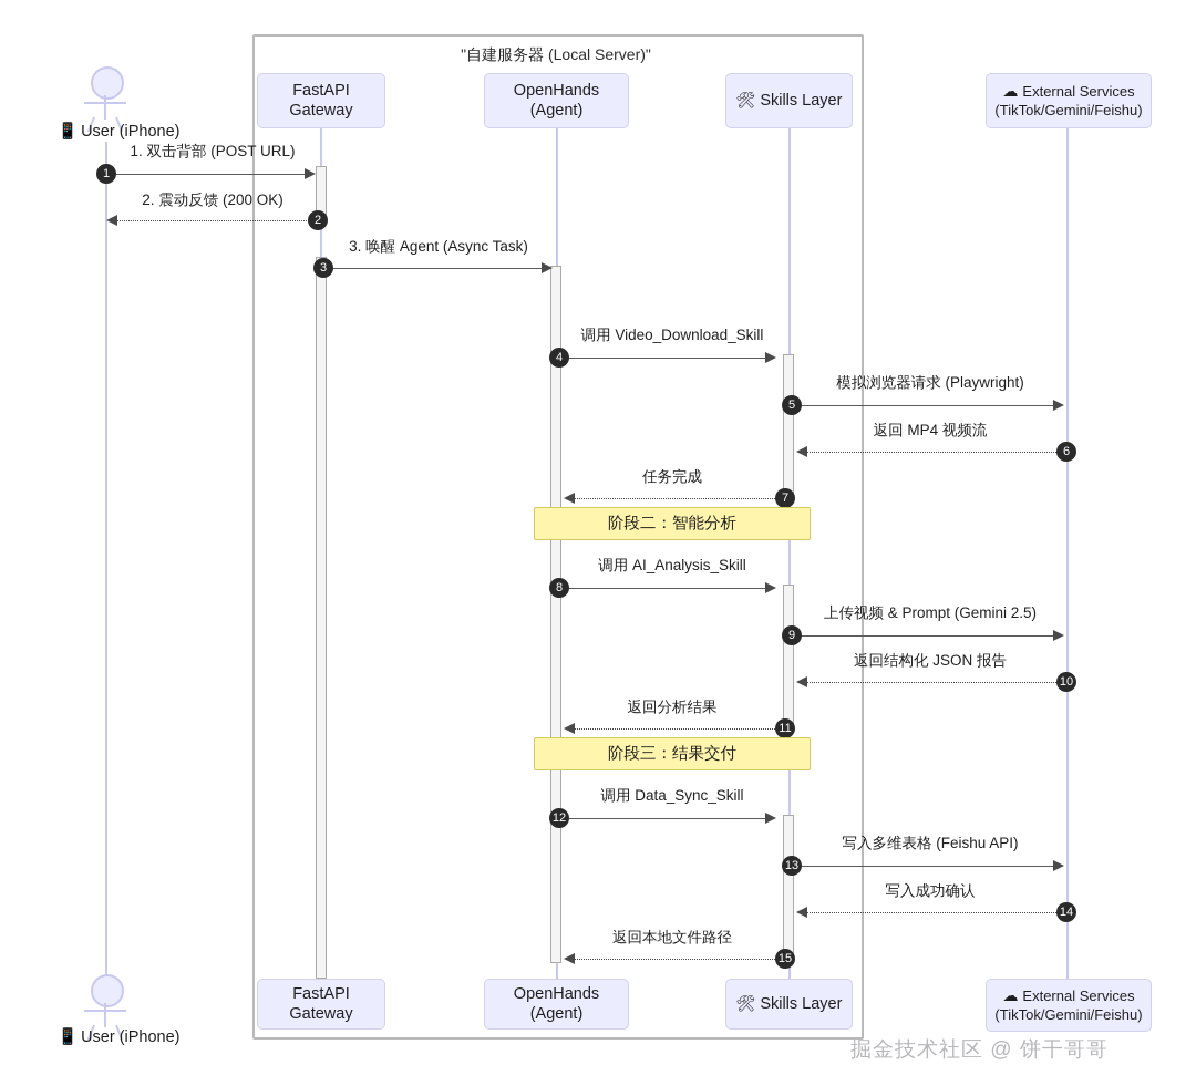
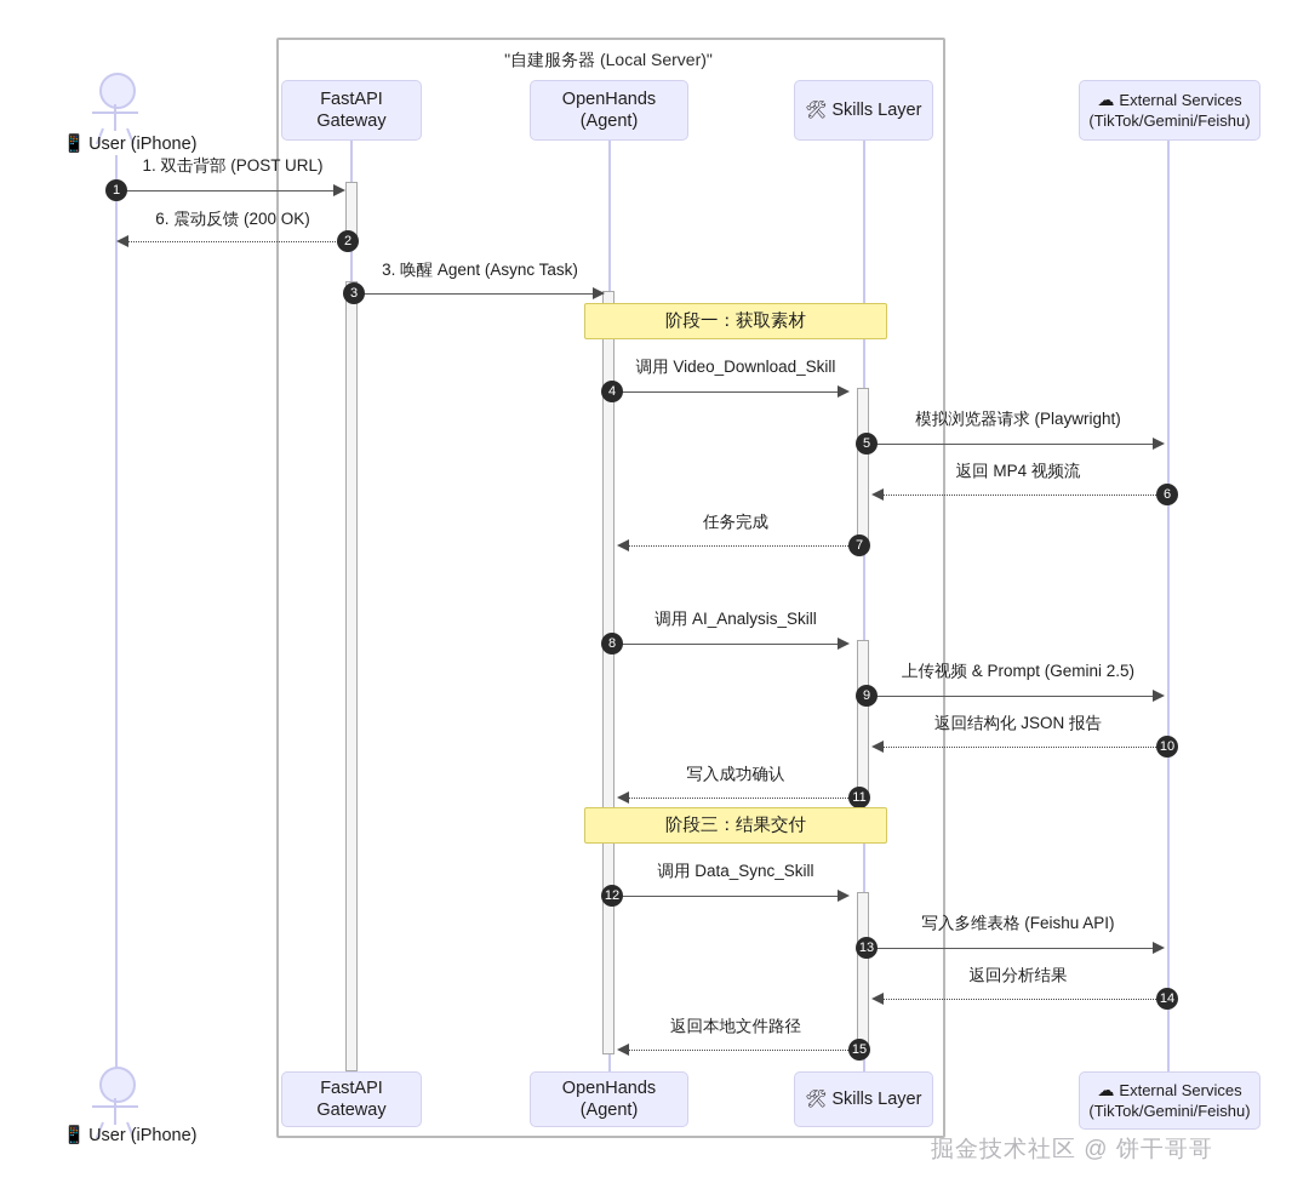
  "自建服务器 (Local Server)"
  📱 User (iPhone)
  📱 User (iPhone)
  FastAPI Gateway
  OpenHands (Agent)
  🛠
  Skills Layer
  ☁ External Services
  (TikTok/Gemini/Feishu)
  FastAPI Gateway
  OpenHands (Agent)
  🛠
  Skills Layer
  ☁ External Services
  (TikTok/Gemini/Feishu)
  1. 双击背部 (POST URL)
  1
- 2. 震动反馈 (200 OK)
+ 6. 震动反馈 (200 OK)
  2
  3. 唤醒 Agent (Async Task)
  3
+ 阶段一：获取素材
  调用 Video_Download_Skill
  4
  模拟浏览器请求 (Playwright)
  5
  返回 MP4 视频流
  6
  任务完成
  7
- 阶段二：智能分析
  调用 AI_Analysis_Skill
  8
  上传视频 & Prompt (Gemini 2.5)
  9
  返回结构化 JSON 报告
  10
- 返回分析结果
+ 写入成功确认
  11
  阶段三：结果交付
  调用 Data_Sync_Skill
  12
  写入多维表格 (Feishu API)
  13
- 写入成功确认
+ 返回分析结果
  14
  返回本地文件路径
  15
  掘金技术社区 @ 饼干哥哥
